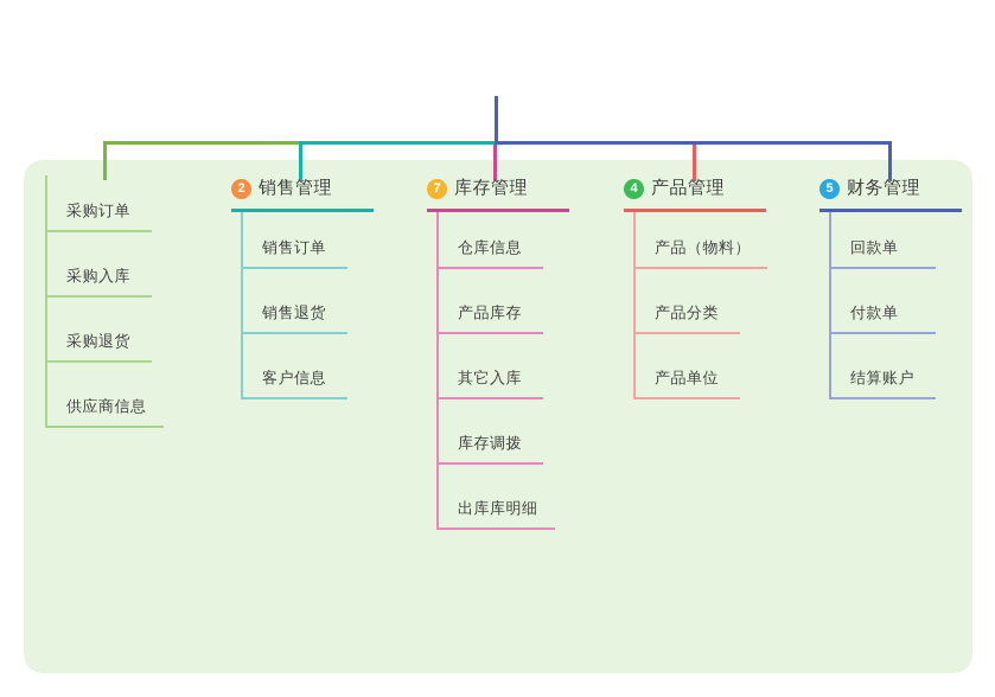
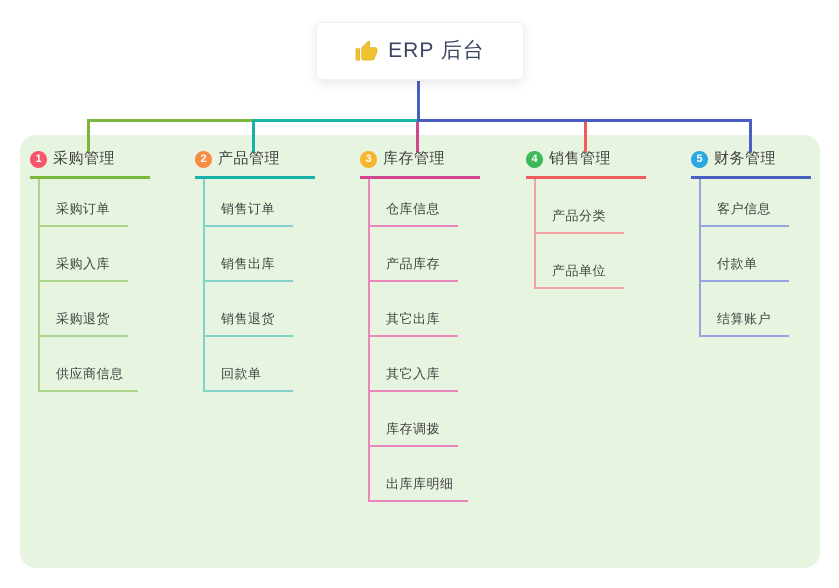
+ ERP 后台
+ 1
+ 采购管理
  采购订单
  采购入库
  采购退货
  供应商信息
  2
- 销售管理
+ 产品管理
  销售订单
+ 销售出库
  销售退货
- 客户信息
+ 回款单
- 7
+ 3
  库存管理
  仓库信息
  产品库存
+ 其它出库
  其它入库
  库存调拨
  出库库明细
  4
- 产品管理
+ 销售管理
- 产品（物料）
  产品分类
  产品单位
  5
  财务管理
- 回款单
+ 客户信息
  付款单
  结算账户
